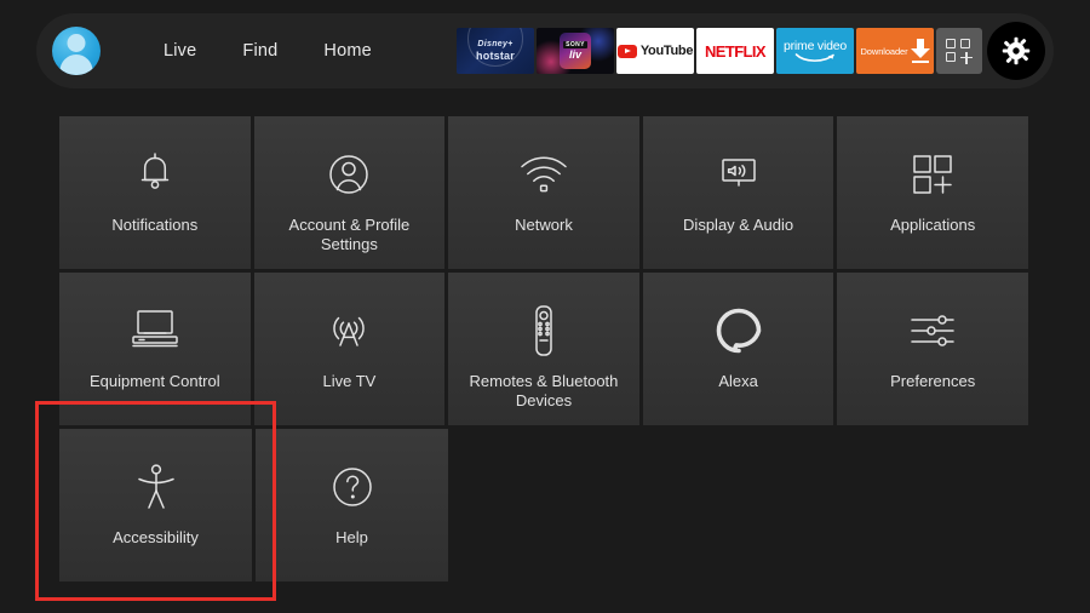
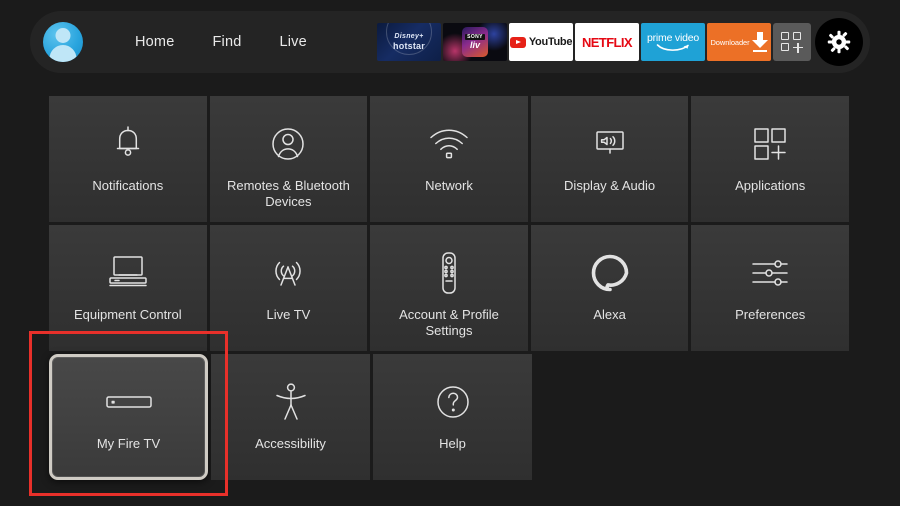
- Live
+ Home
  Find
- Home
+ Live
  hotstar
  liv
  YouTube
  NETFLIX
  prime video
  Downloader
  Notifications
- Account & Profile Settings
+ Remotes & Bluetooth Devices
  Network
  Display & Audio
  Applications
  Equipment Control
  Live TV
- Remotes & Bluetooth Devices
+ Account & Profile Settings
  Alexa
  Preferences
+ My Fire TV
  Accessibility
  Help
